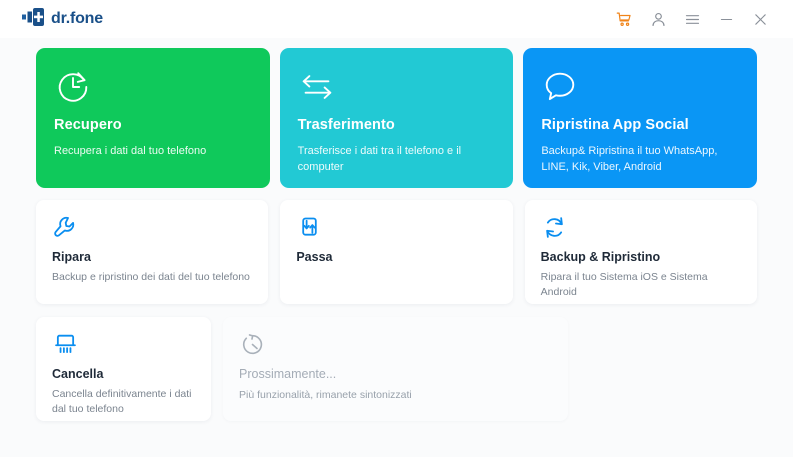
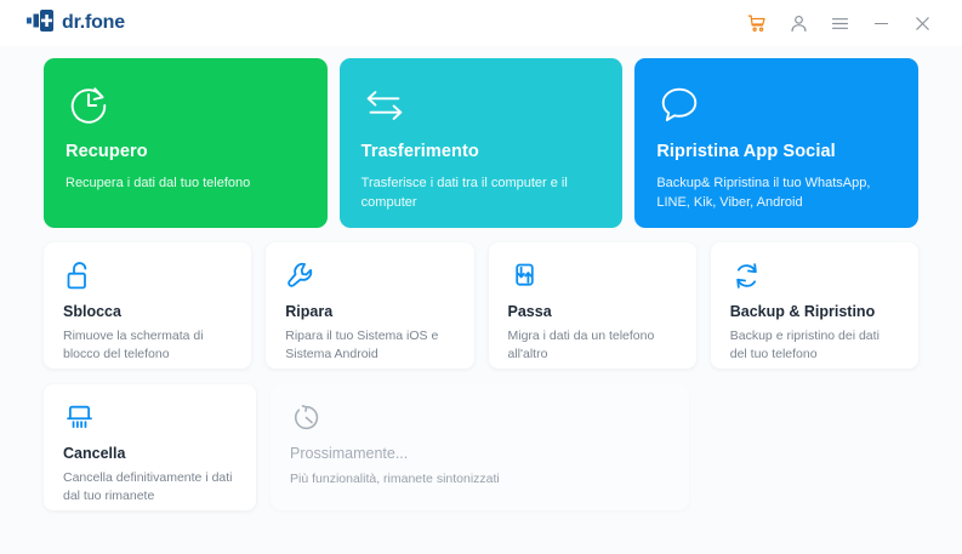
  dr.fone
  Recupero
  Recupera i dati dal tuo telefono
  Trasferimento
- Trasferisce i dati tra il telefono e il computer
+ Trasferisce i dati tra il computer e il computer
  Ripristina App Social
  Backup& Ripristina il tuo WhatsApp, LINE, Kik, Viber, Android
+ Sblocca
+ Rimuove la schermata di blocco del telefono
  Ripara
- Backup e ripristino dei dati del tuo telefono
+ Ripara il tuo Sistema iOS e Sistema Android
  Passa
+ Migra i dati da un telefono all'altro
  Backup & Ripristino
- Ripara il tuo Sistema iOS e Sistema Android
+ Backup e ripristino dei dati del tuo telefono
  Cancella
- Cancella definitivamente i dati dal tuo telefono
+ Cancella definitivamente i dati dal tuo rimanete
  Prossimamente...
  Più funzionalità, rimanete sintonizzati
